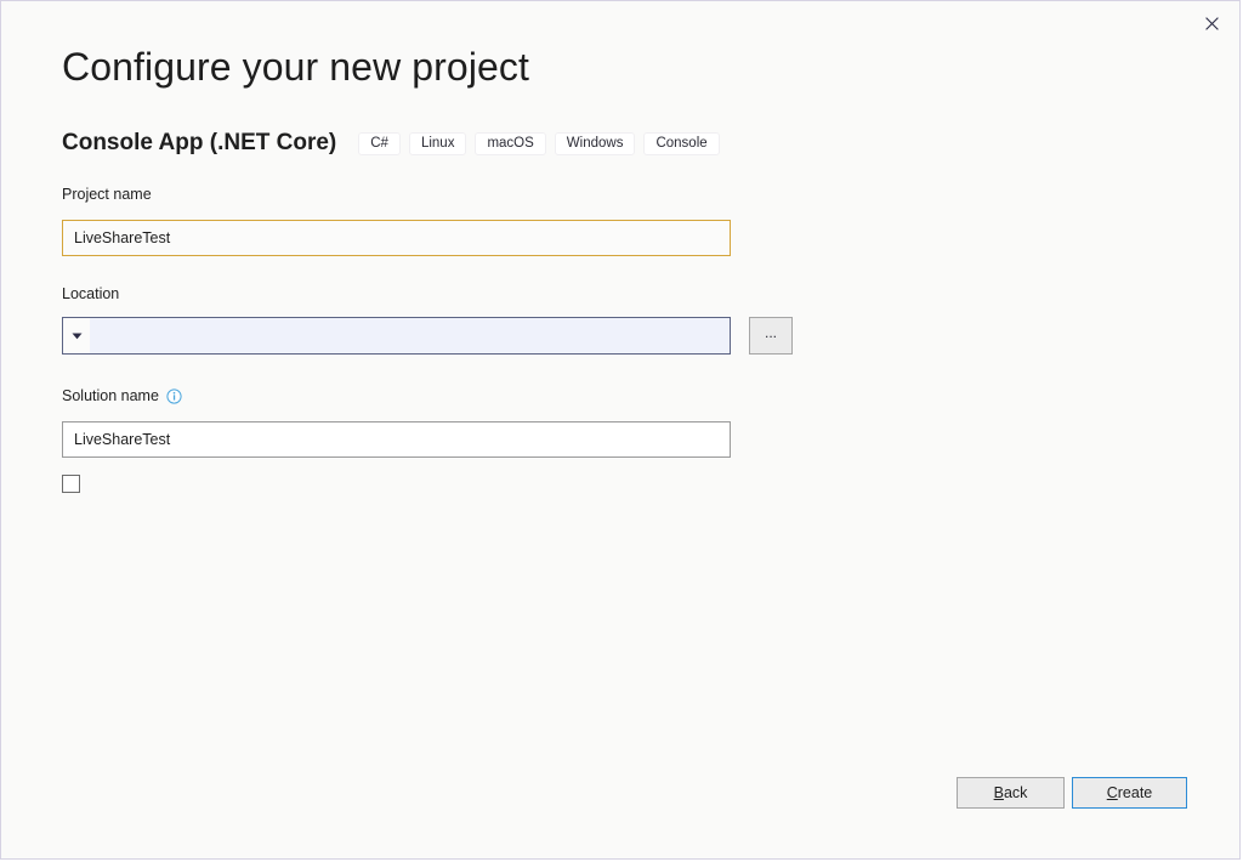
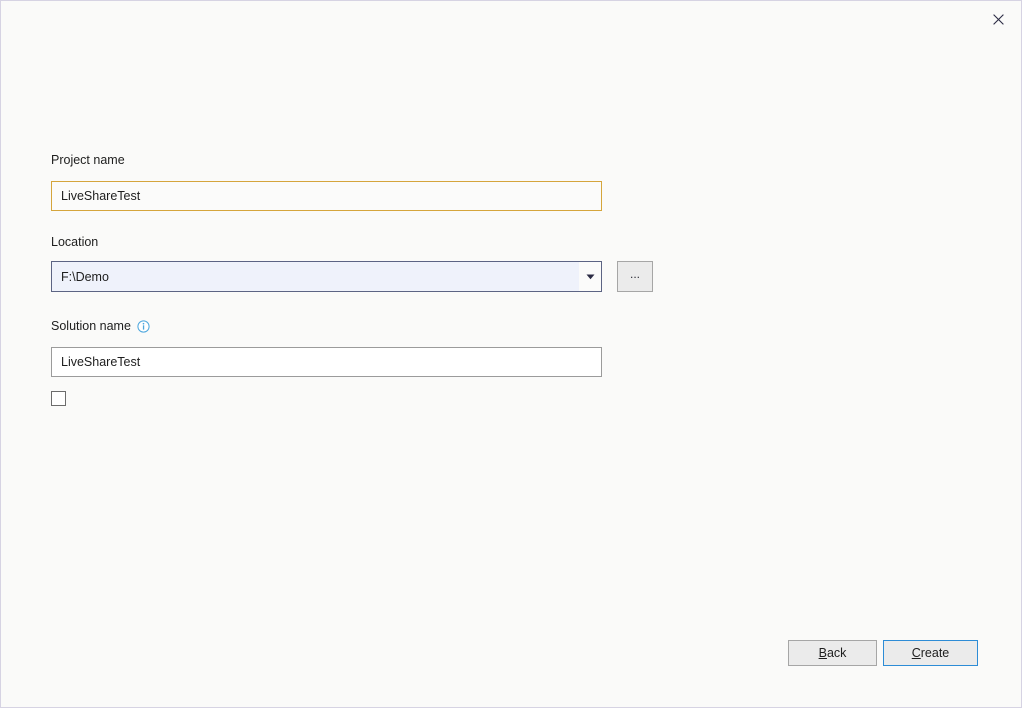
- Configure your new project
- Console App (.NET Core)
- C#
- Linux
- macOS
- Windows
- Console
  Project name
  LiveShareTest
  Location
+ F:\Demo
  ...
  Solution name
  LiveShareTest
  B
  ack
  C
  reate
